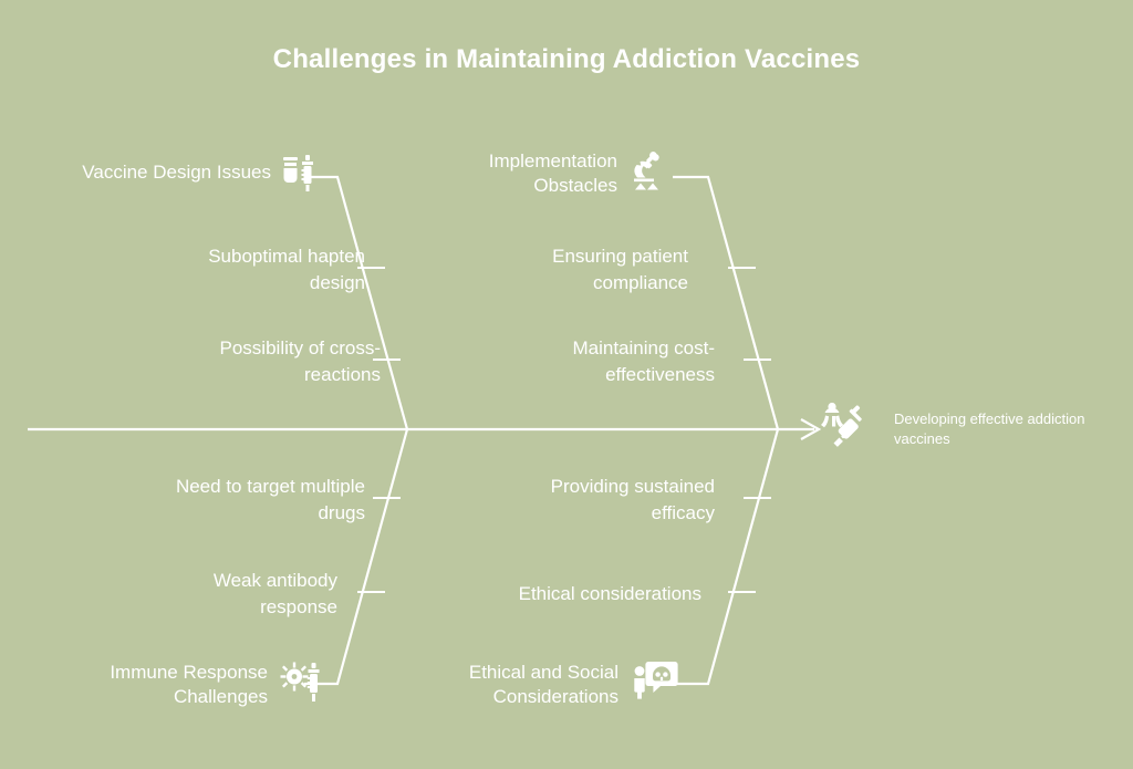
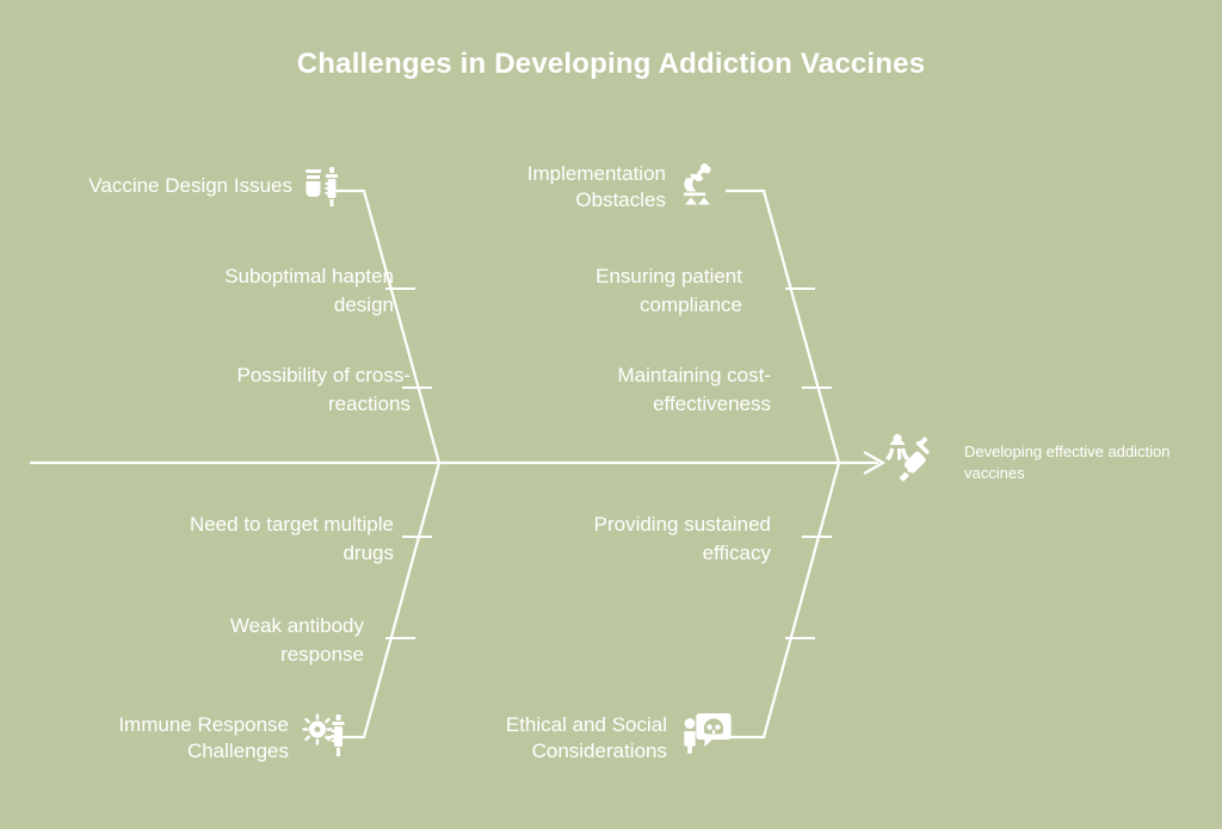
- Challenges in Maintaining Addiction Vaccines
+ Challenges in Developing Addiction Vaccines
  Vaccine Design Issues
  Suboptimal hapten
  design
  Possibility of cross-
  reactions
  Implementation
  Obstacles
  Ensuring patient
  compliance
  Maintaining cost-
  effectiveness
  Developing effective addiction
  vaccines
  Need to target multiple
  drugs
  Weak antibody
  response
  Immune Response
  Challenges
  Providing sustained
  efficacy
- Ethical considerations
  Ethical and Social
  Considerations
